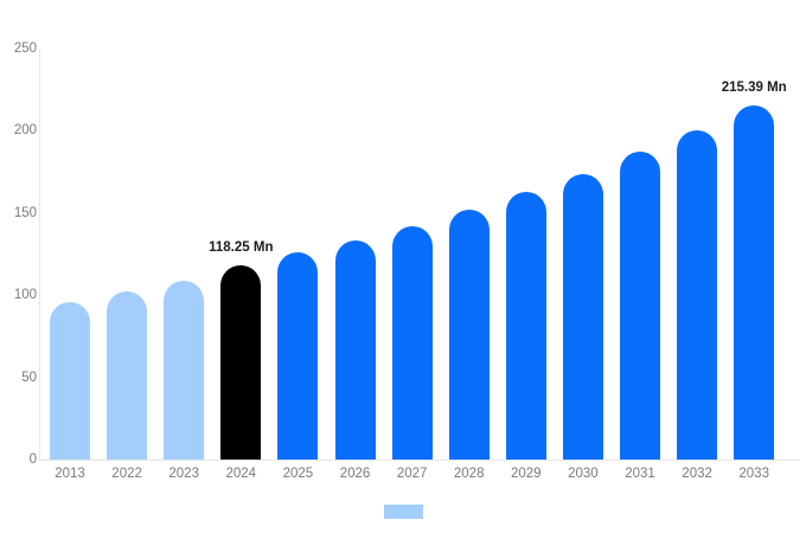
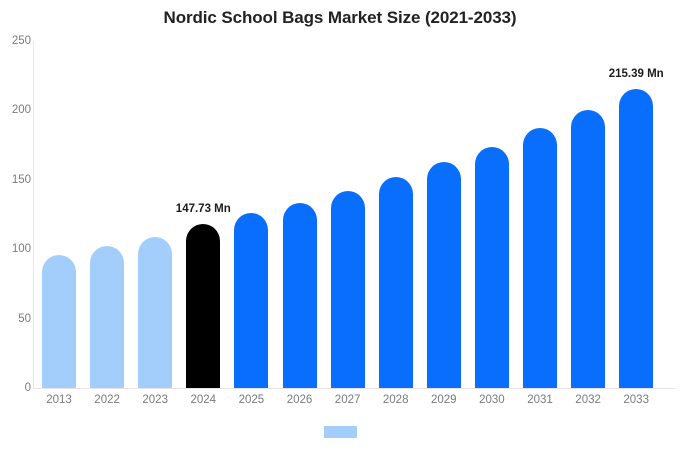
+ Nordic School Bags Market Size (2021-2033)
  0
  50
  100
  150
  200
  250
  2013
  2022
  2023
  2024
  2025
  2026
  2027
  2028
  2029
  2030
  2031
  2032
  2033
- 118.25 Mn
+ 147.73 Mn
  215.39 Mn
